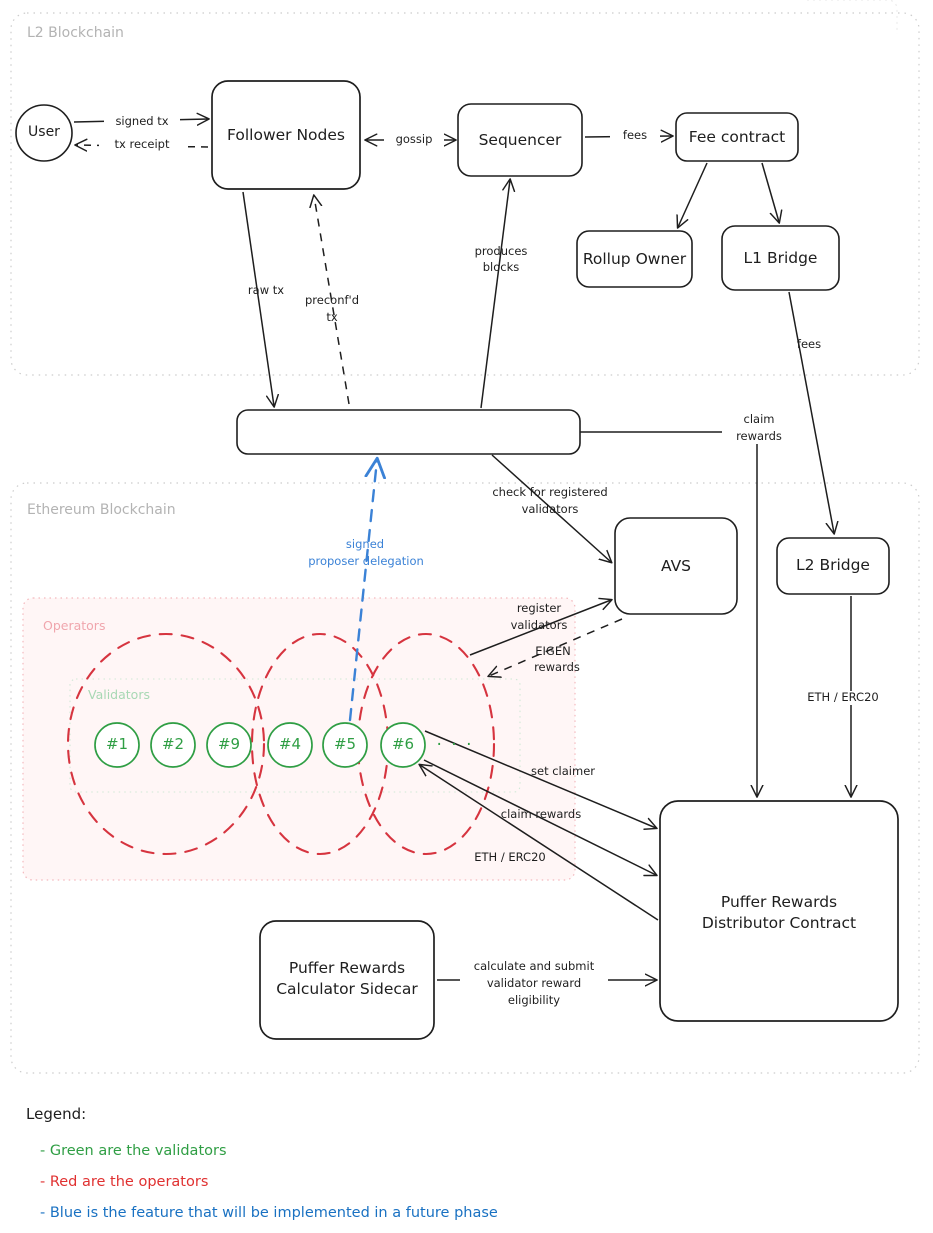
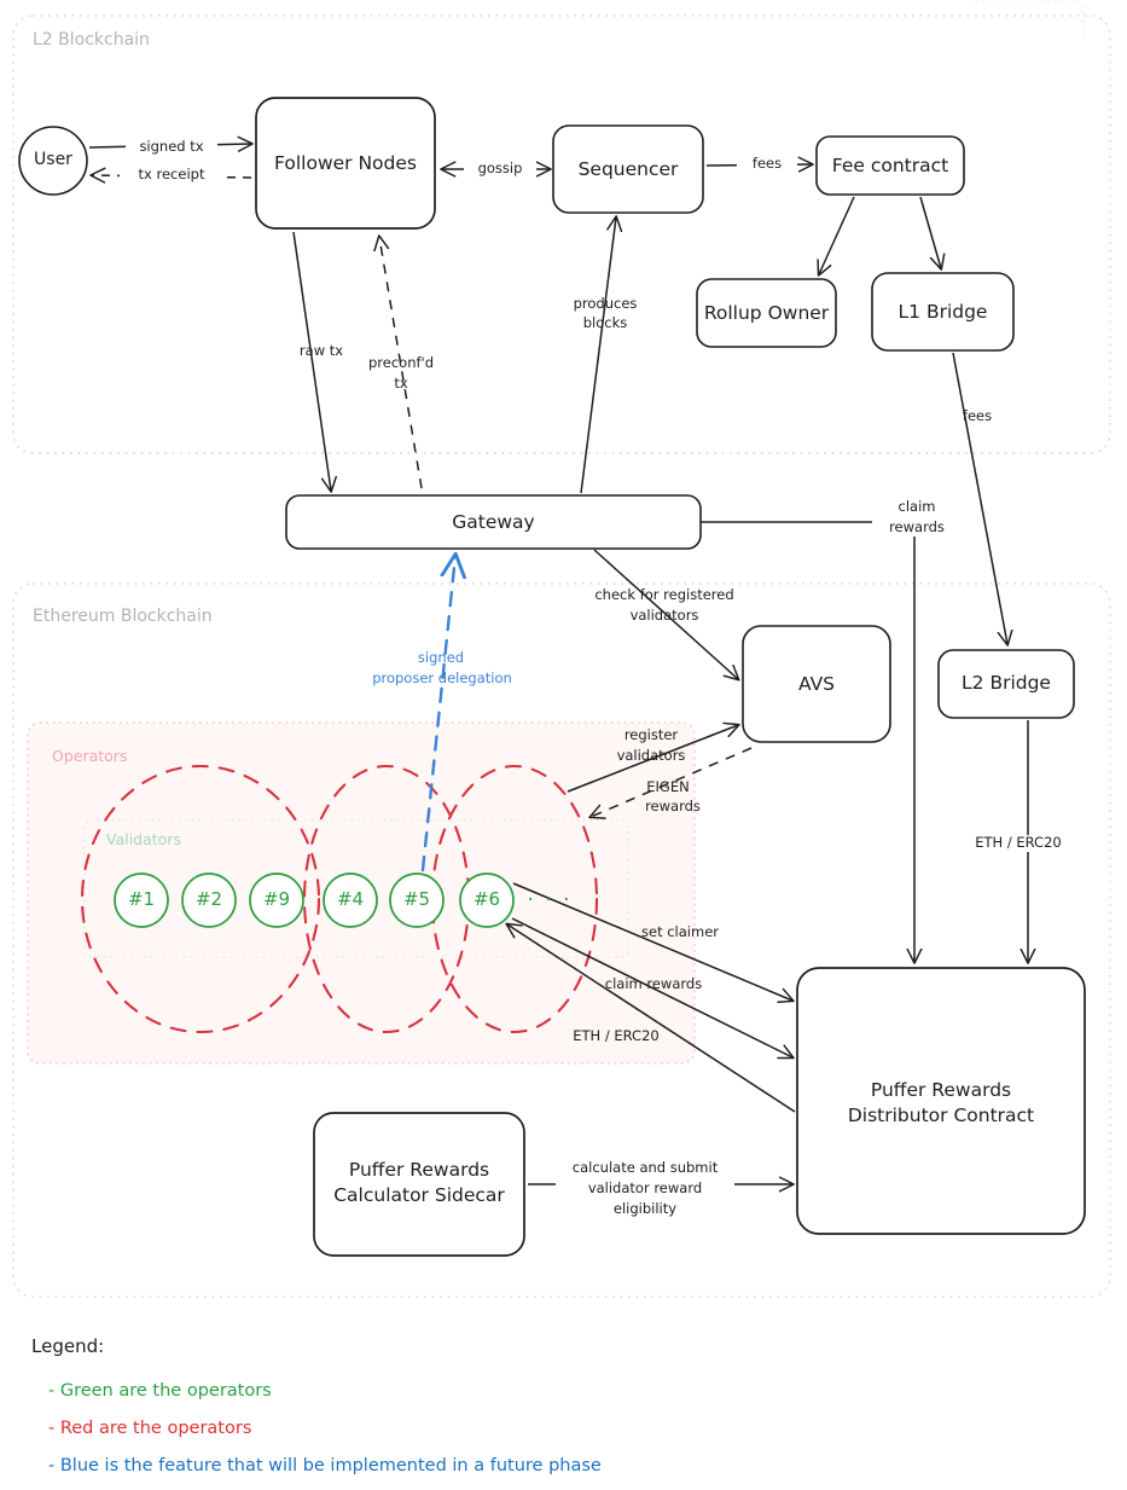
  L2 Blockchain
  Ethereum Blockchain
  Operators
  Validators
  User
  Follower Nodes
  Sequencer
  Fee contract
  Rollup Owner
  L1 Bridge
+ Gateway
  AVS
  L2 Bridge
  Puffer Rewards
  Distributor Contract
  Puffer Rewards
  Calculator Sidecar
  #1
  #2
  #9
  #4
  #5
  #6
  · · ·
  signed tx
  tx receipt
  gossip
  fees
  produces
  blocks
  raw tx
  preconf'd
  tx
  fees
  claim
  rewards
  check for registered
  validators
  signed
  proposer delegation
  register
  validators
  EIGEN
  rewards
  ETH / ERC20
  set claimer
  claim rewards
  ETH / ERC20
  calculate and submit
  validator reward
  eligibility
  Legend:
- - Green are the validators
+ - Green are the operators
  - Red are the operators
  - Blue is the feature that will be implemented in a future phase
